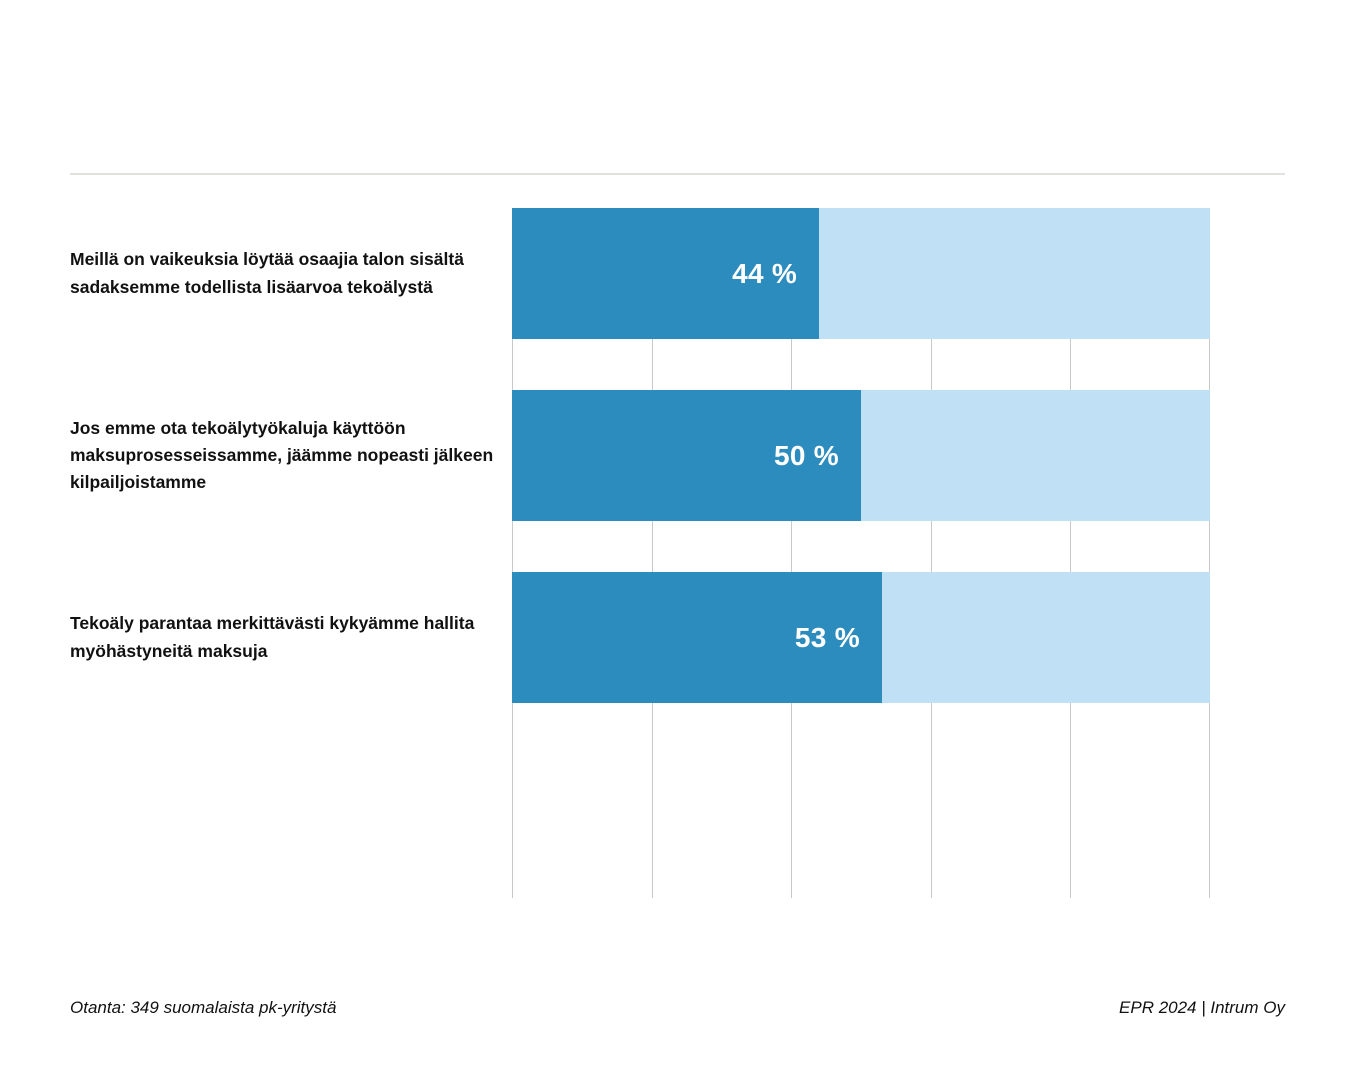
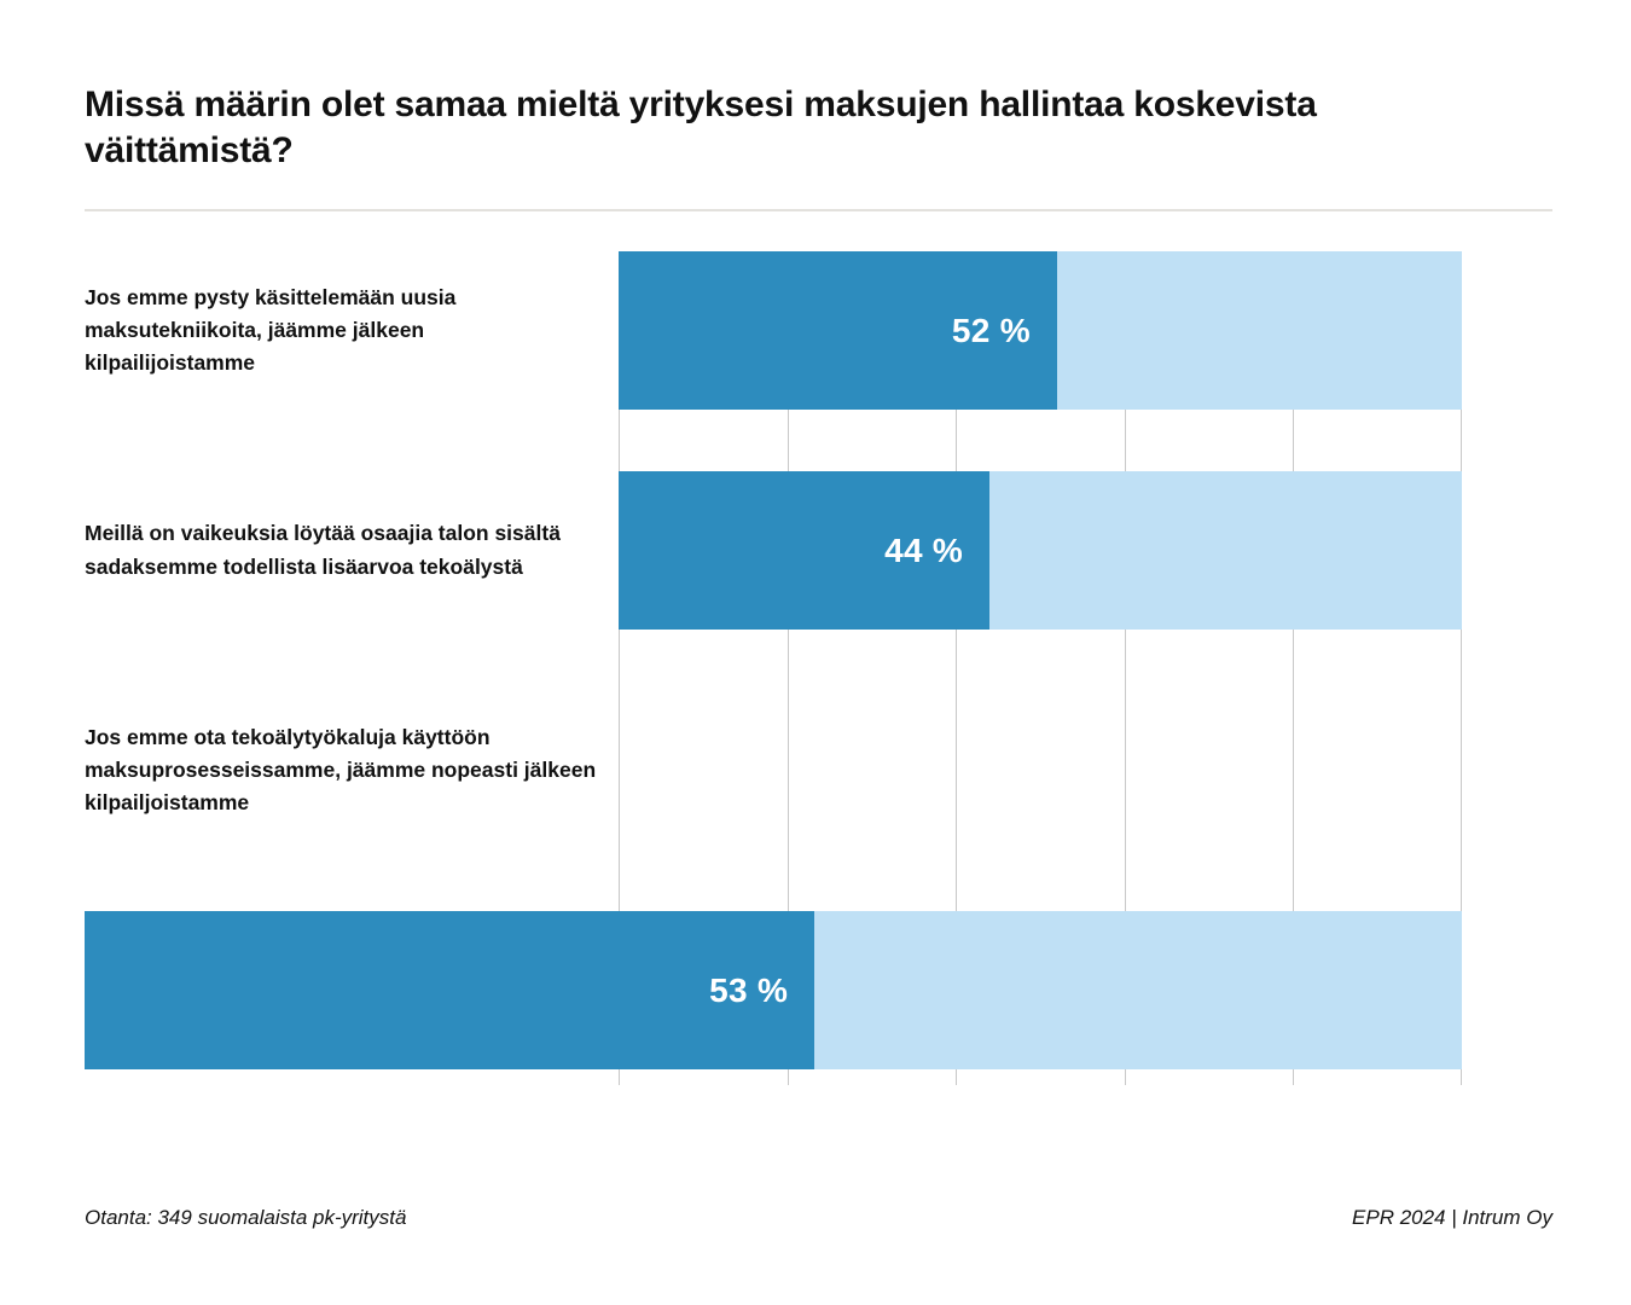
+ Missä määrin olet samaa mieltä yrityksesi maksujen hallintaa koskevista väittämistä?
+ Jos emme pysty käsittelemään uusia maksutekniikoita, jäämme jälkeen kilpailijoistamme
+ 52 %
  Meillä on vaikeuksia löytää osaajia talon sisältä sadaksemme todellista lisäarvoa tekoälystä
  44 %
  Jos emme ota tekoälytyökaluja käyttöön maksuprosesseissamme, jäämme nopeasti jälkeen kilpailjoistamme
- 50 %
- Tekoäly parantaa merkittävästi kykyämme hallita myöhästyneitä maksuja
  53 %
  Otanta: 349 suomalaista pk-yritystä
  EPR 2024 | Intrum Oy
